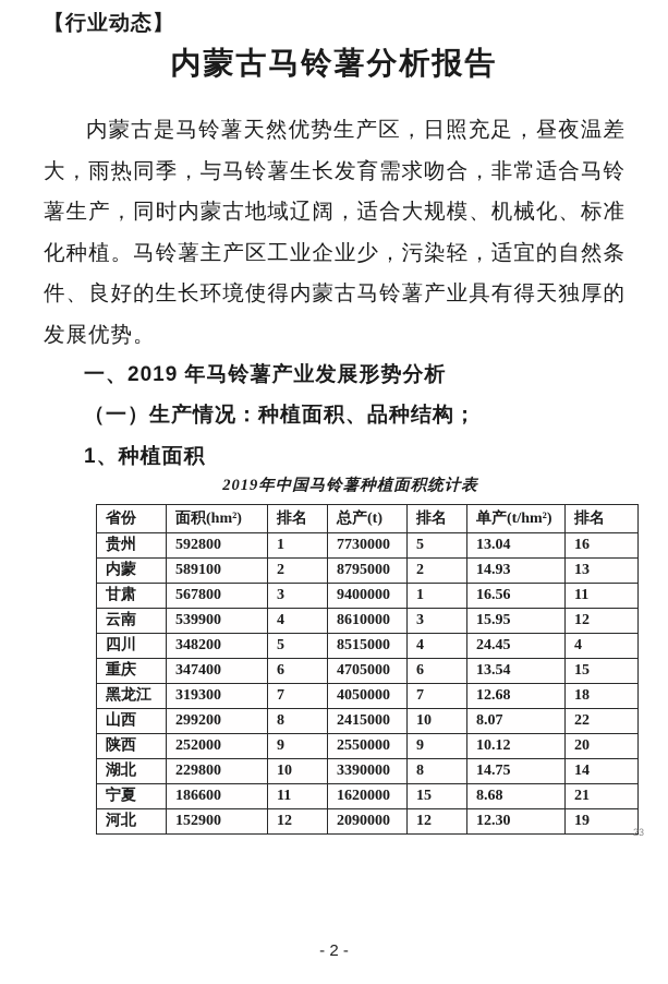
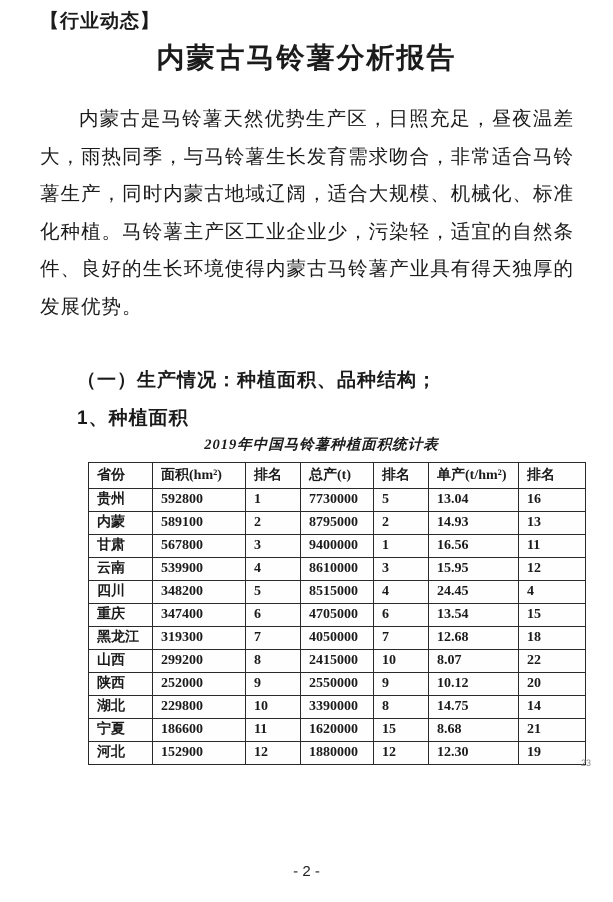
  【行业动态】
  内蒙古马铃薯分析报告
  内蒙古是马铃薯天然优势生产区，日照充足，昼夜温差大，雨热同季，与马铃薯生长发育需求吻合，非常适合马铃薯生产，同时内蒙古地域辽阔，适合大规模、机械化、标准化种植。马铃薯主产区工业企业少，污染轻，适宜的自然条件、良好的生长环境使得内蒙古马铃薯产业具有得天独厚的发展优势。
- 一、2019 年马铃薯产业发展形势分析
  （一）生产情况：种植面积、品种结构；
  1、种植面积
  2019年中国马铃薯种植面积统计表
  省份	面积(hm²)	排名	总产(t)	排名	单产(t/hm²)	排名
  贵州	592800	1	7730000	5	13.04	16
  内蒙	589100	2	8795000	2	14.93	13
  甘肃	567800	3	9400000	1	16.56	11
  云南	539900	4	8610000	3	15.95	12
  四川	348200	5	8515000	4	24.45	4
  重庆	347400	6	4705000	6	13.54	15
  黑龙江	319300	7	4050000	7	12.68	18
  山西	299200	8	2415000	10	8.07	22
  陕西	252000	9	2550000	9	10.12	20
  湖北	229800	10	3390000	8	14.75	14
  宁夏	186600	11	1620000	15	8.68	21
- 河北	152900	12	2090000	12	12.30	19
+ 河北	152900	12	1880000	12	12.30	19
  23
  - 2 -
